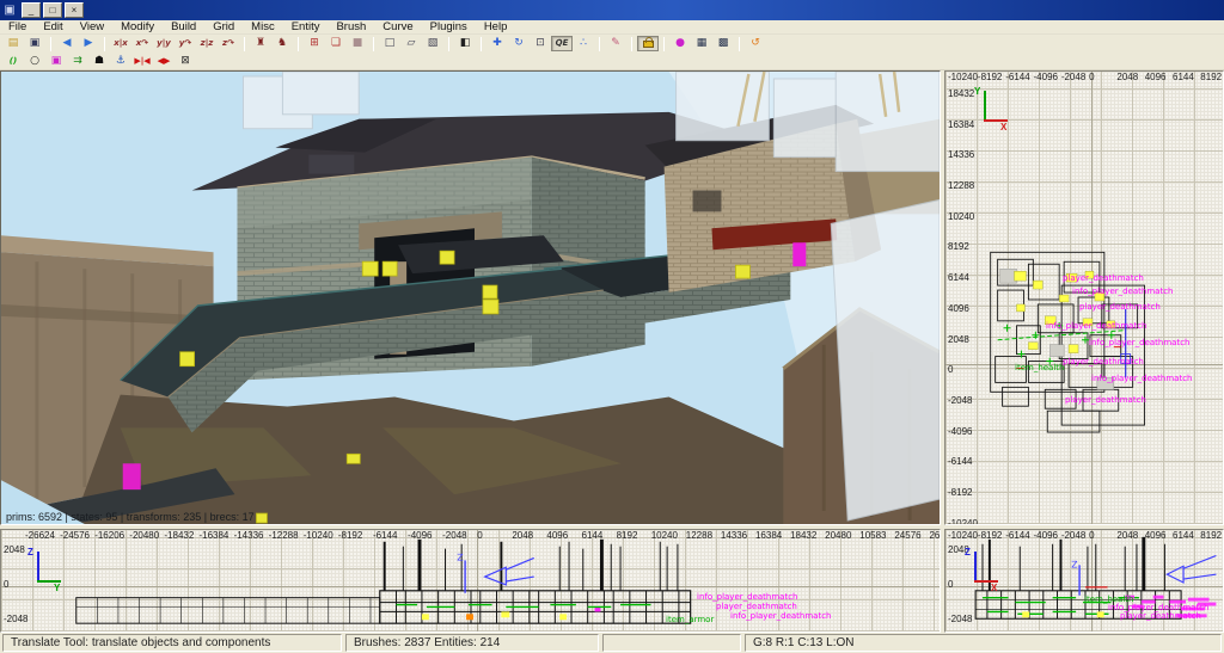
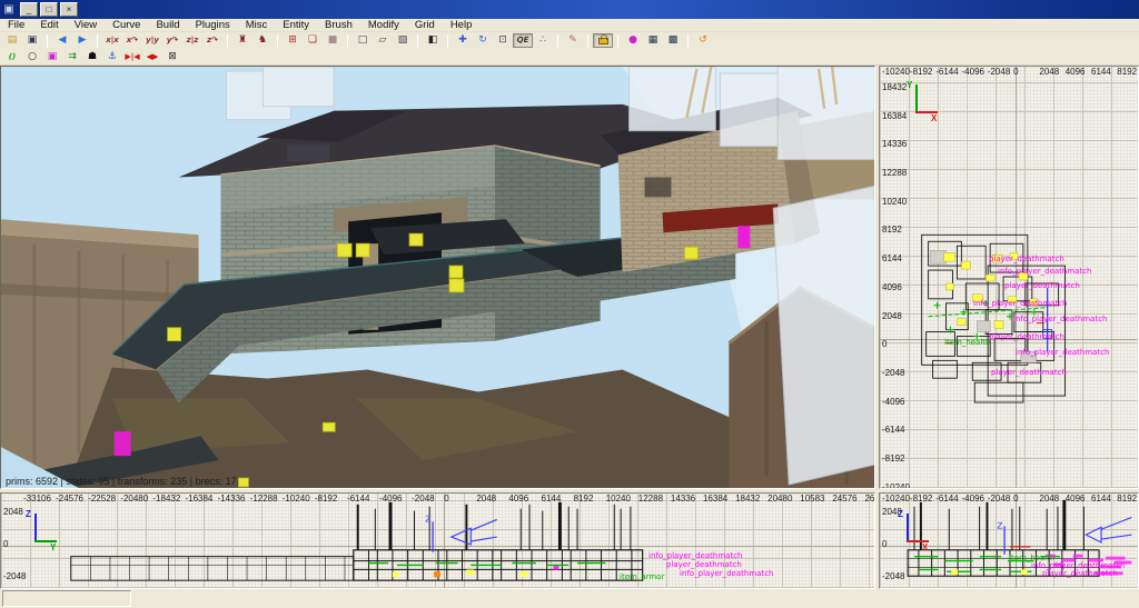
  ▣
  _
  □
  ×
  File
  Edit
  View
- Modify
+ Curve
  Build
- Grid
+ Plugins
  Misc
  Entity
  Brush
- Curve
+ Modify
- Plugins
+ Grid
  Help
  ▤
  ▣
  ◀
  ▶
  x|x
  x↷
  y|y
  y↷
  z|z
  z↷
  ♜
  ♞
  ⊞
  ❏
  ■
  □
  ▱
  ▧
  ◧
  ✚
  ↻
  ⊡
  QE
  ∴
  ✎
  ●
  ▦
  ▩
  ↺
  ()
  ○
  ▣
  ⇉
  ☗
  ⚓
  ▶|◀
  ◀▶
  ⊠
  prims: 6592 | states: 95 | transforms: 235 | brecs: 17
  -10240
  -8192
  -6144
  -4096
  -2048
  0
  2048
  4096
  6144
  8192
  18432
  16384
  14336
  12288
  10240
  8192
  6144
  4096
  2048
  0
  -2048
  -4096
  -6144
  -8192
  -10240
  Y
  X
  player_deathmatch
  info_player_deathmatch
  player_deathmatch
  info_player_deathmatch
  info_player_deathmatch
  player_deathmatch
  info_player_deathmatch
  player_deathmatch
  item_health
  Z
- -26624
+ -33106
  -24576
- -16206
+ -22528
  -20480
  -18432
  -16384
  -14336
  -12288
  -10240
  -8192
  -6144
  -4096
  -2048
  0
  2048
  4096
  6144
  8192
  10240
  12288
  14336
  16384
  18432
  20480
  10583
  24576
  2048
  0
  -2048
  Z
  Y
  info_player_deathmatch
  player_deathmatch
  info_player_deathmatch
  item_armor
  Z
  -10240
  -8192
  -6144
  -4096
  -2048
  0
  2048
  4096
  6144
  8192
  2048
  0
  -2048
  Z
  X
  item_health
  info_player_deathmatch
  player_deathmatch
- Translate Tool: translate objects and components
- Brushes: 2837 Entities: 214
- G:8 R:1 C:13 L:ON
